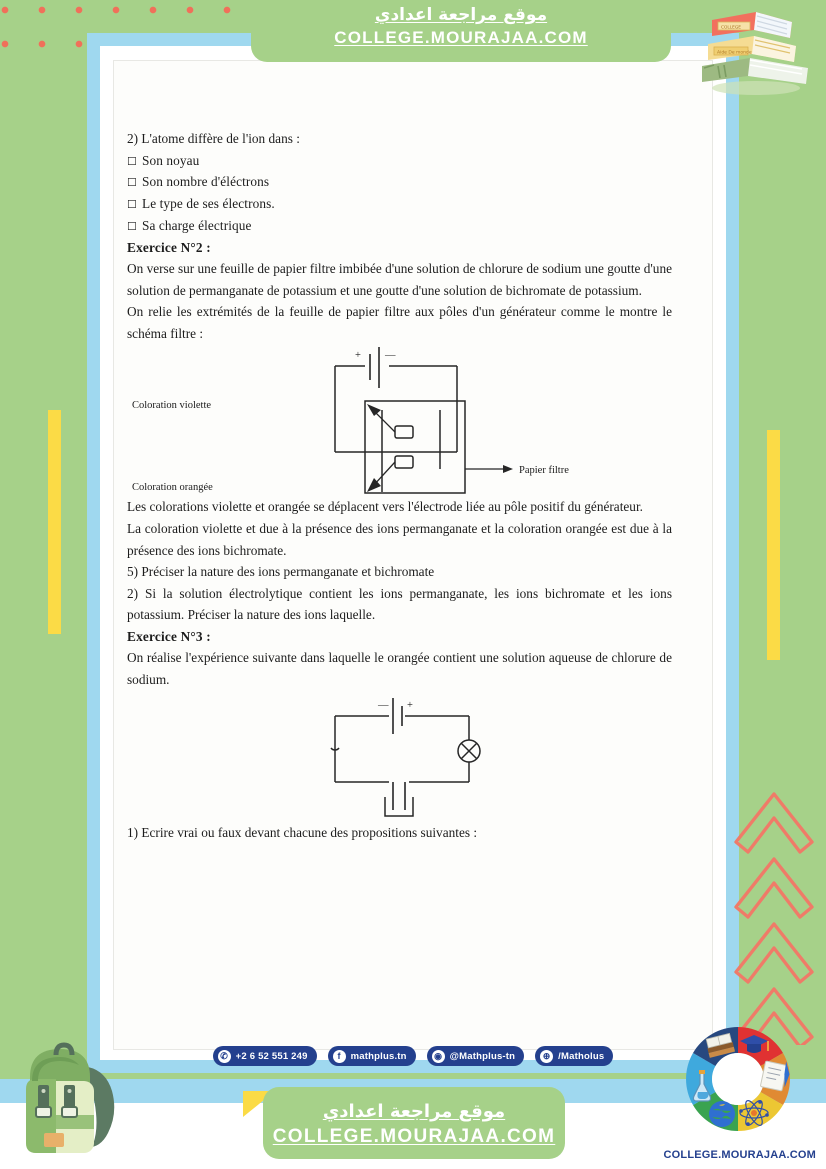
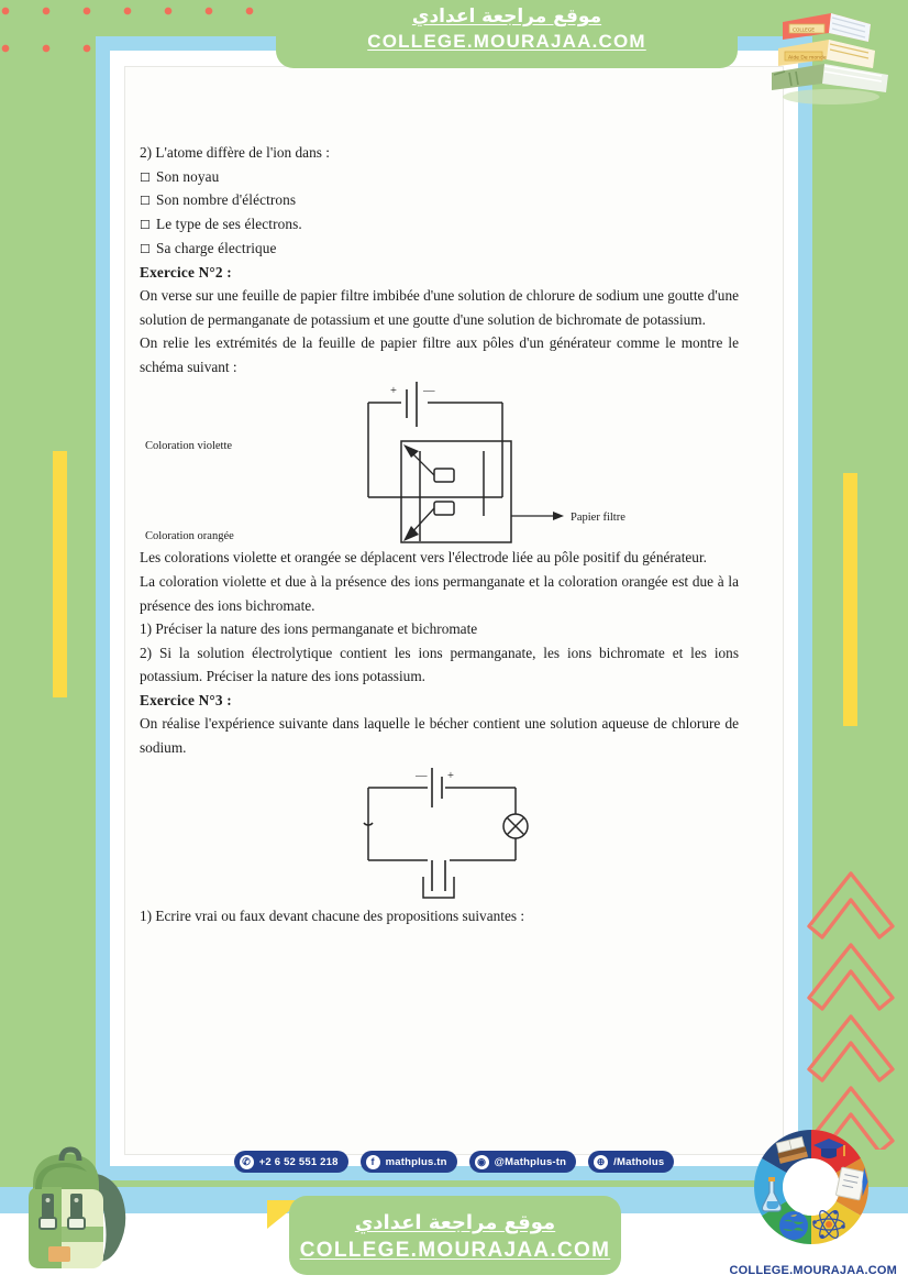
  موقع مراجعة اعدادي
  COLLEGE.MOURAJAA.COM
  2) L'atome diffère de l'ion dans :
  ☐ Son noyau
  ☐ Son nombre d'éléctrons
  ☐ Le type de ses électrons.
  ☐ Sa charge électrique
  Exercice N°2 :
  On verse sur une feuille de papier filtre imbibée d'une solution de chlorure de sodium une goutte d'une solution de permanganate de potassium et une goutte d'une solution de bichromate de potassium.
- On relie les extrémités de la feuille de papier filtre aux pôles d'un générateur comme le montre le schéma filtre :
+ On relie les extrémités de la feuille de papier filtre aux pôles d'un générateur comme le montre le schéma suivant :
  +
  —
  Coloration violette
  Coloration orangée
  Papier filtre
  Les colorations violette et orangée se déplacent vers l'électrode liée au pôle positif du générateur.
  La coloration violette et due à la présence des ions permanganate et la coloration orangée est due à la présence des ions bichromate.
- 5) Préciser la nature des ions permanganate et bichromate
+ 1) Préciser la nature des ions permanganate et bichromate
- 2) Si la solution électrolytique contient les ions permanganate, les ions bichromate et les ions potassium. Préciser la nature des ions laquelle.
+ 2) Si la solution électrolytique contient les ions permanganate, les ions bichromate et les ions potassium. Préciser la nature des ions potassium.
  Exercice N°3 :
- On réalise l'expérience suivante dans laquelle le orangée contient une solution aqueuse de chlorure de sodium.
+ On réalise l'expérience suivante dans laquelle le bécher contient une solution aqueuse de chlorure de sodium.
  —
  +
  1) Ecrire vrai ou faux devant chacune des propositions suivantes :
  ✆
- +2 6 52 551 249
+ +2 6 52 551 218
  f
  mathplus.tn
  ◉
  @Mathplus-tn
  ⊕
  /Matholus
  موقع مراجعة اعدادي
  COLLEGE.MOURAJAA.COM
  COLLEGE.MOURAJAA.COM
